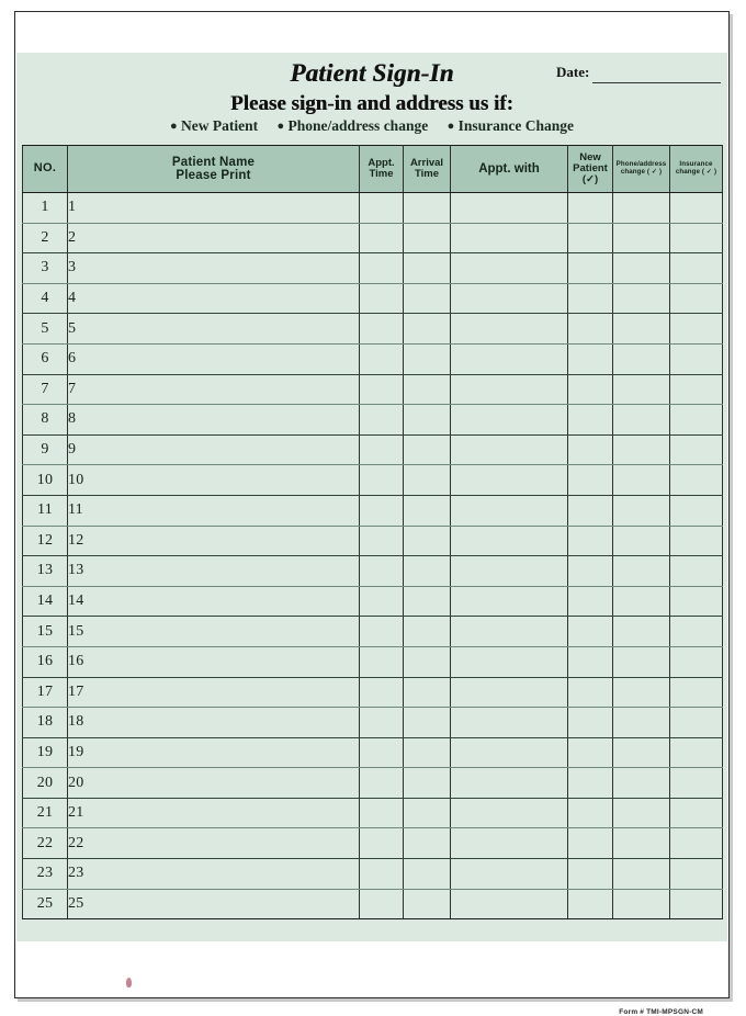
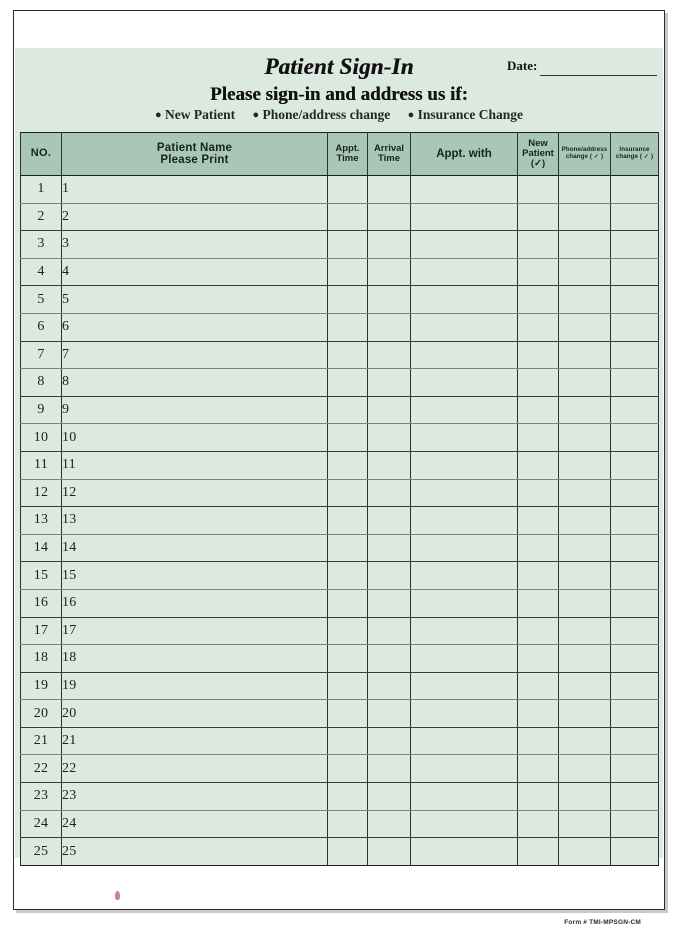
  Patient Sign-In
  Please sign-in and address us if:
  ● New Patient ● Phone/address change ● Insurance Change
  Date:
  1	1
  2	2
  3	3
  4	4
  5	5
  6	6
  7	7
  8	8
  9	9
  10	10
  11	11
  12	12
  13	13
  14	14
  15	15
  16	16
  17	17
  18	18
  19	19
  20	20
  21	21
  22	22
  23	23
+ 24	24
  25	25
